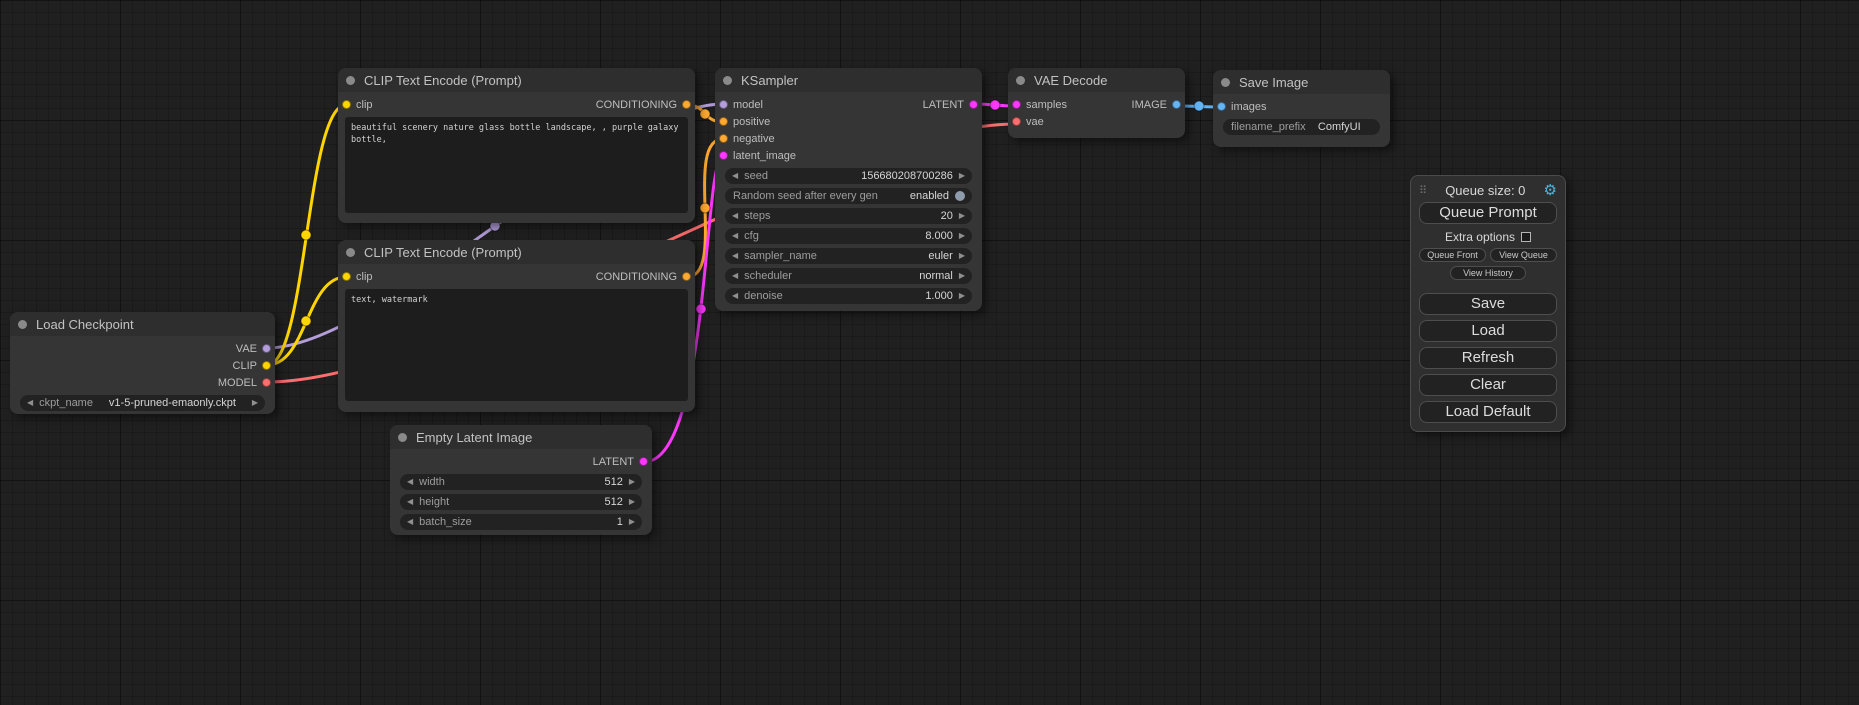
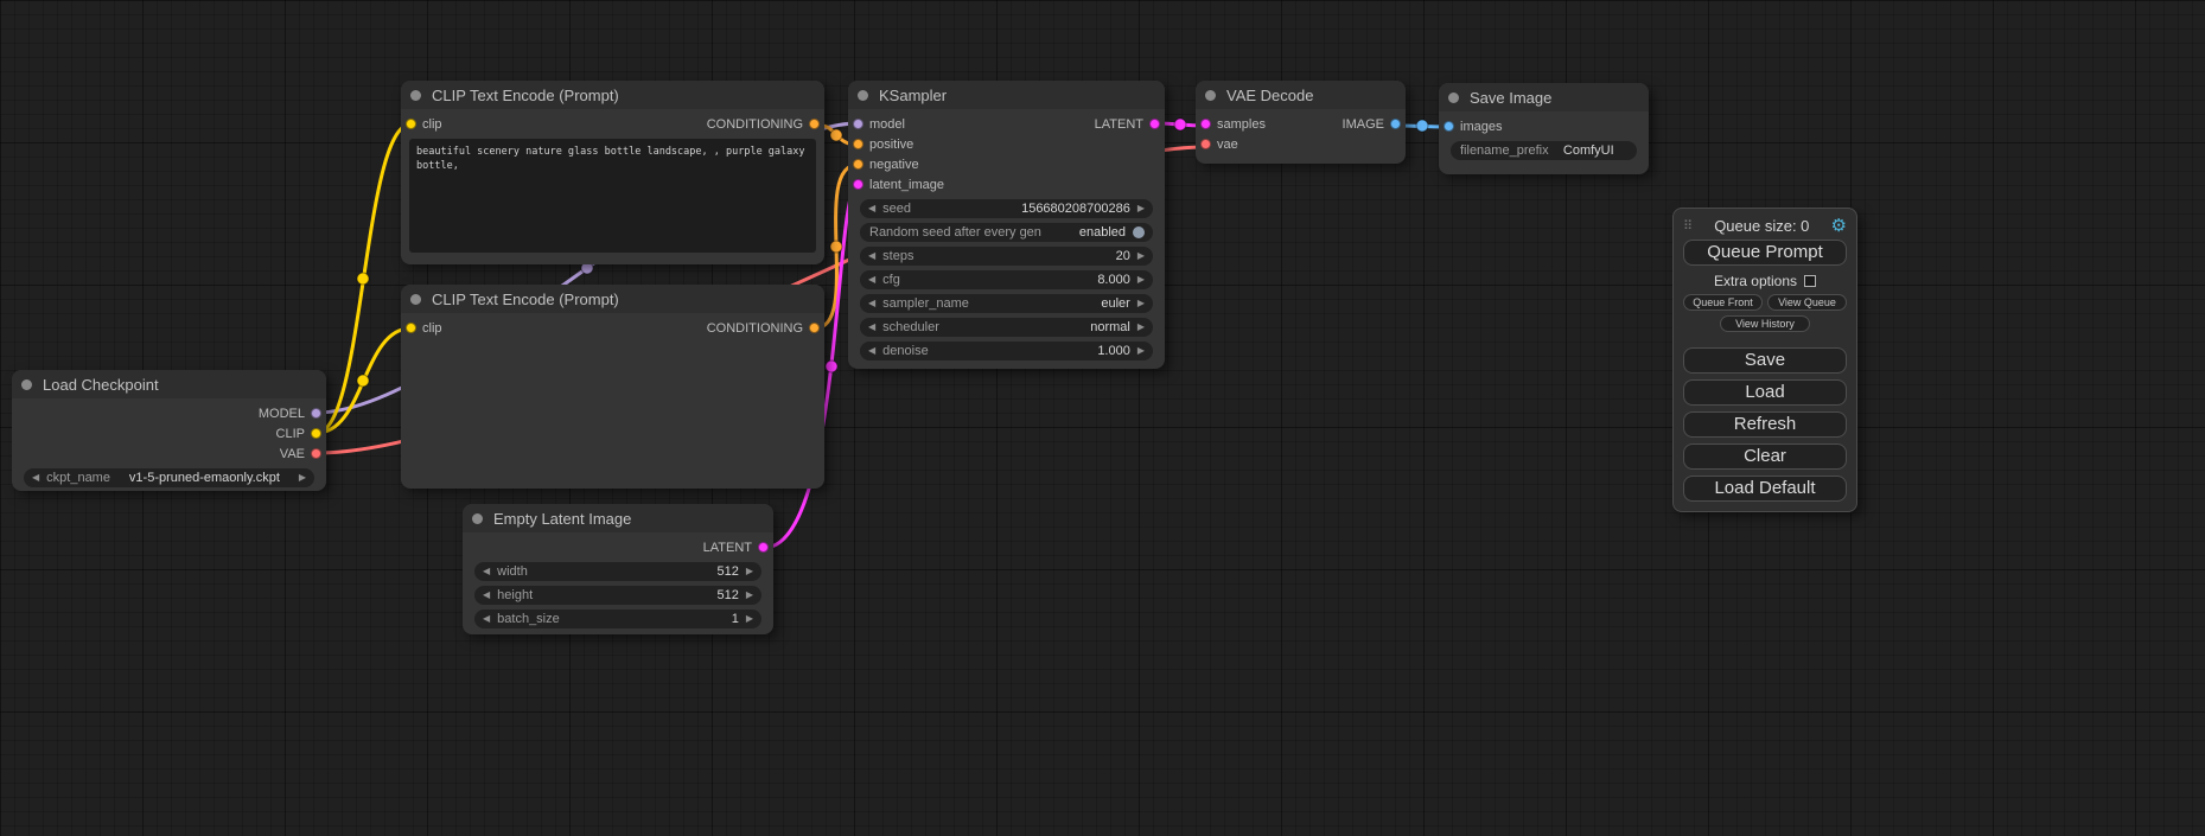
  Load Checkpoint
- VAE
+ MODEL
  CLIP
- MODEL
+ VAE
  ◀
  ckpt_name
  v1-5-pruned-emaonly.ckpt
  ▶
  CLIP Text Encode (Prompt)
  clip
  CONDITIONING
  CLIP Text Encode (Prompt)
  clip
  CONDITIONING
- text, watermark
  Empty Latent Image
  LATENT
  ◀
  width
  512
  ▶
  ◀
  height
  512
  ▶
  ◀
  batch_size
  1
  ▶
  KSampler
  model
  LATENT
  positive
  negative
  latent_image
  ◀
  seed
  156680208700286
  ▶
  Random seed after every gen
  enabled
  ◀
  steps
  20
  ▶
  ◀
  cfg
  8.000
  ▶
  ◀
  sampler_name
  euler
  ▶
  ◀
  scheduler
  normal
  ▶
  ◀
  denoise
  1.000
  ▶
  VAE Decode
  samples
  IMAGE
  vae
  Save Image
  images
  filename_prefix
  ComfyUI
  ⠿
  Queue size: 0
  ⚙
  Queue Prompt
  Extra options
  Queue Front
  View Queue
  View History
  Save
  Load
  Refresh
  Clear
  Load Default
